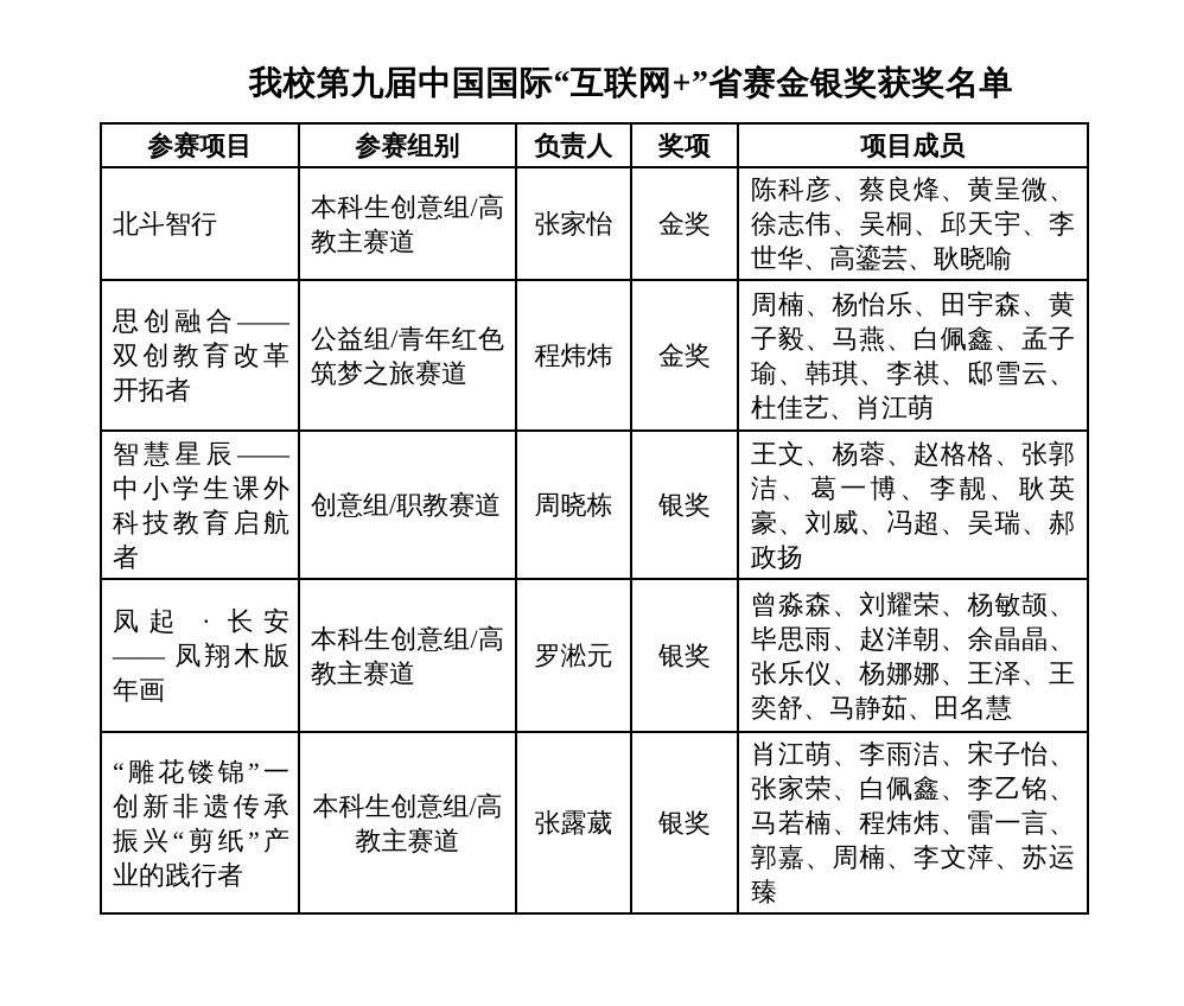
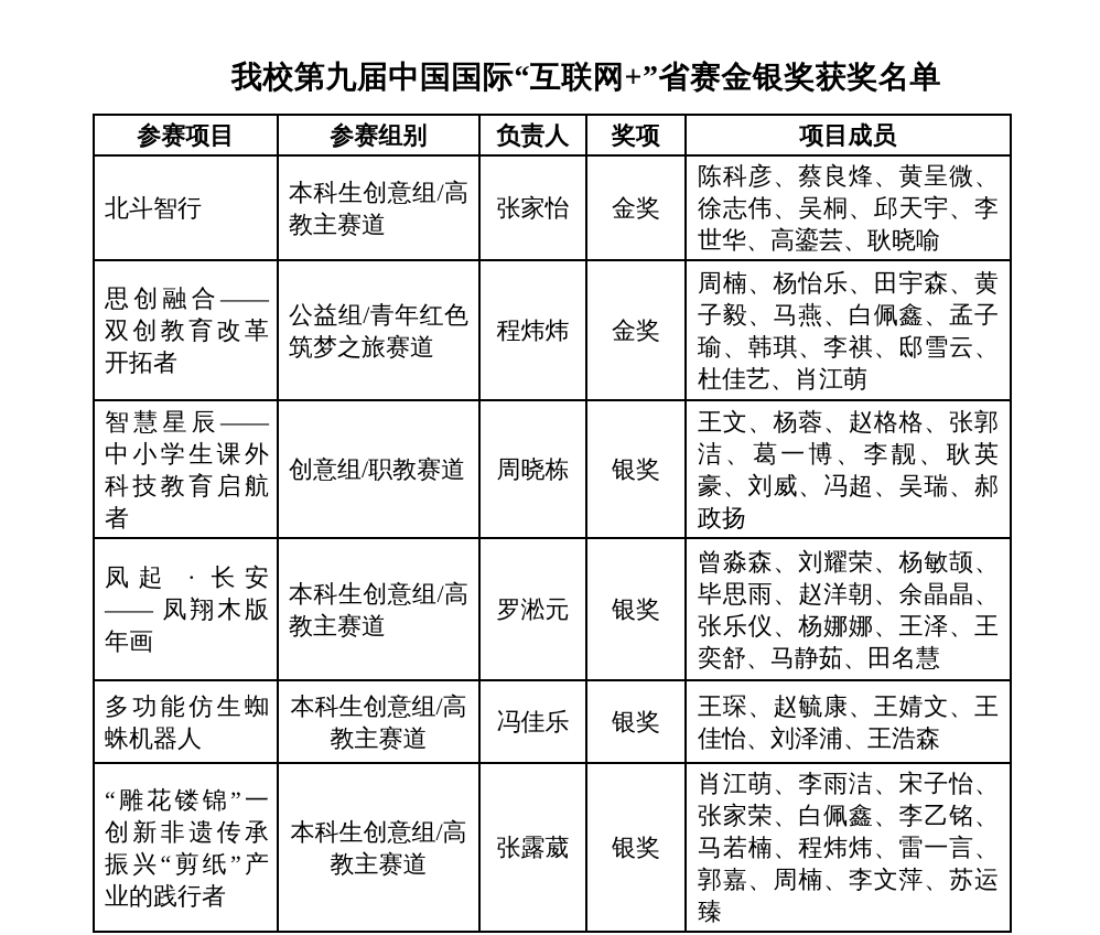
  我校第九届中国国际“互联网+”省赛金银奖获奖名单
  参赛项目	参赛组别	负责人	奖项	项目成员
  北斗智行	本科生创意组/高教主赛道	张家怡	金奖	陈科彦、蔡良烽、黄呈微、徐志伟、吴桐、邱天宇、李世华、高鎏芸、耿晓喻
  思创融合——双创教育改革开拓者	公益组/青年红色筑梦之旅赛道	程炜炜	金奖	周楠、杨怡乐、田宇森、黄子毅、马燕、白佩鑫、孟子瑜、韩琪、李祺、邸雪云、杜佳艺、肖江萌
  智慧星辰——中小学生课外科技教育启航者	创意组/职教赛道	周晓栋	银奖	王文、杨蓉、赵格格、张郭洁、葛一博、李靓、耿英豪、刘威、冯超、吴瑞、郝政扬
  凤起 · 长安—— 凤翔木版年画	本科生创意组/高教主赛道	罗淞元	银奖	曾淼森、刘耀荣、杨敏颉、毕思雨、赵洋朝、余晶晶、张乐仪、杨娜娜、王泽、王奕舒、马静茹、田名慧
+ 多功能仿生蜘蛛机器人	本科生创意组/高教主赛道	冯佳乐	银奖	王琛、赵毓康、王婧文、王佳怡、刘泽浦、王浩森
  “雕花镂锦”一创新非遗传承振兴“剪纸”产业的践行者	本科生创意组/高教主赛道	张露葳	银奖	肖江萌、李雨洁、宋子怡、张家荣、白佩鑫、李乙铭、马若楠、程炜炜、雷一言、郭嘉、周楠、李文萍、苏运臻
